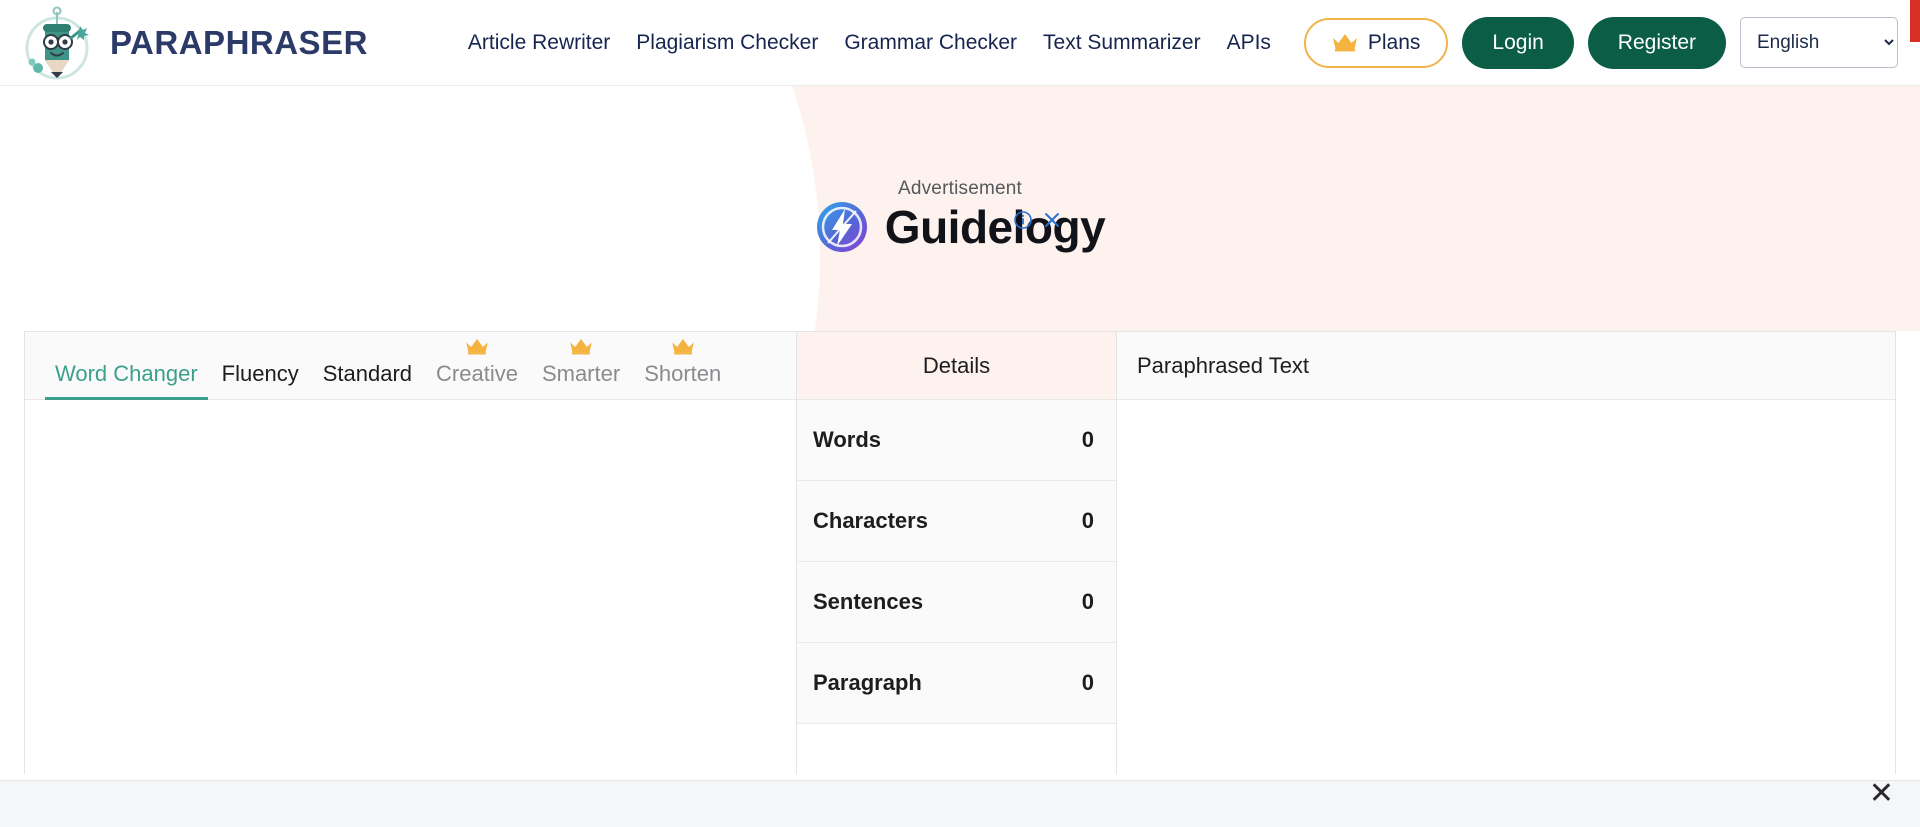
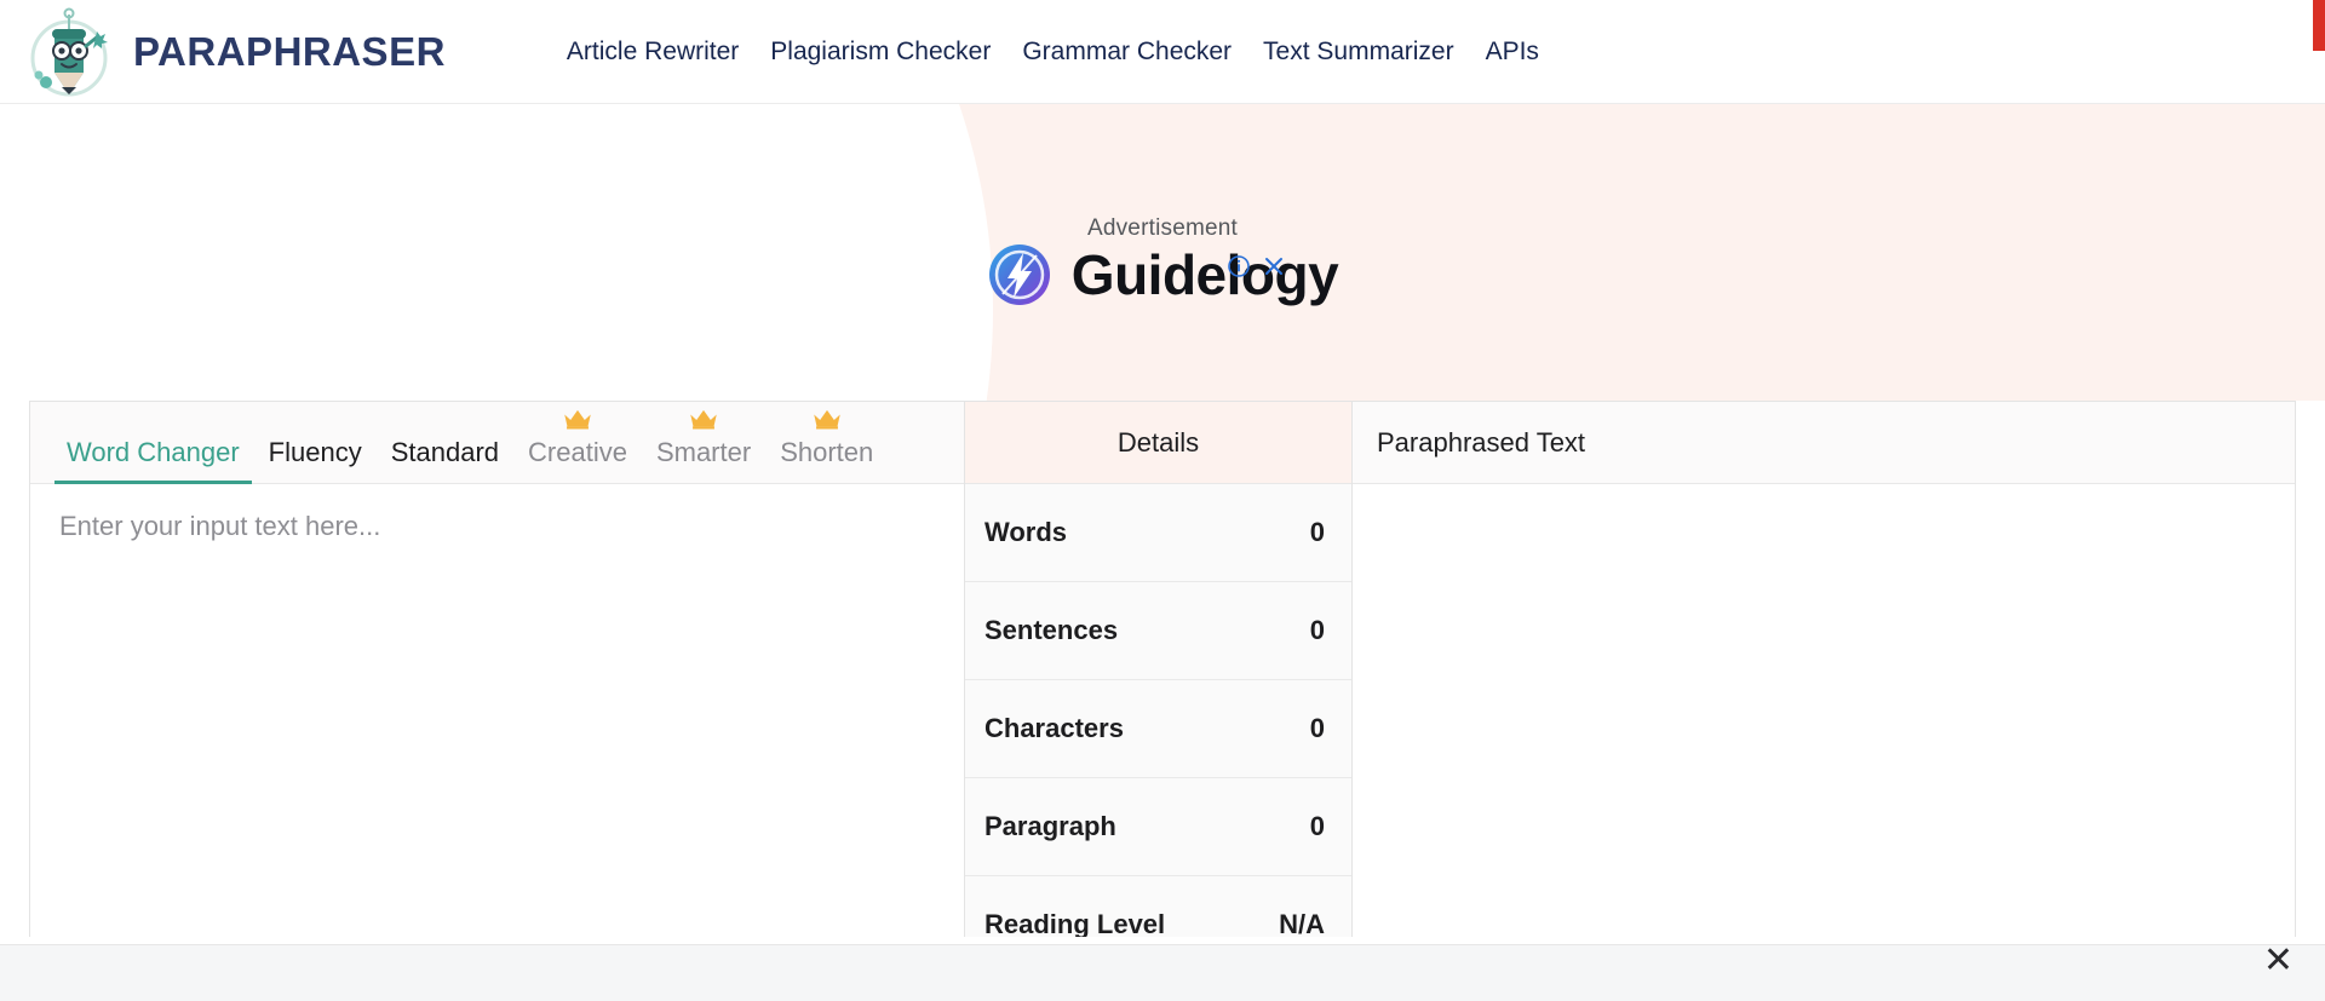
  PARAPHRASER
  Article Rewriter
  Plagiarism Checker
  Grammar Checker
  Text Summarizer
  APIs
- Plans
- Login
- Register
- English
  Advertisement
  Guideogy
  Word Changer
  Fluency
  Standard
  Creative
  Smarter
  Shorten
+ Enter your input text here...
  Details
  Words
  0
- Characters
+ Sentences
  0
- Sentences
+ Characters
  0
  Paragraph
  0
+ Reading Level
+ N/A
  Paraphrased Text
  ✕
